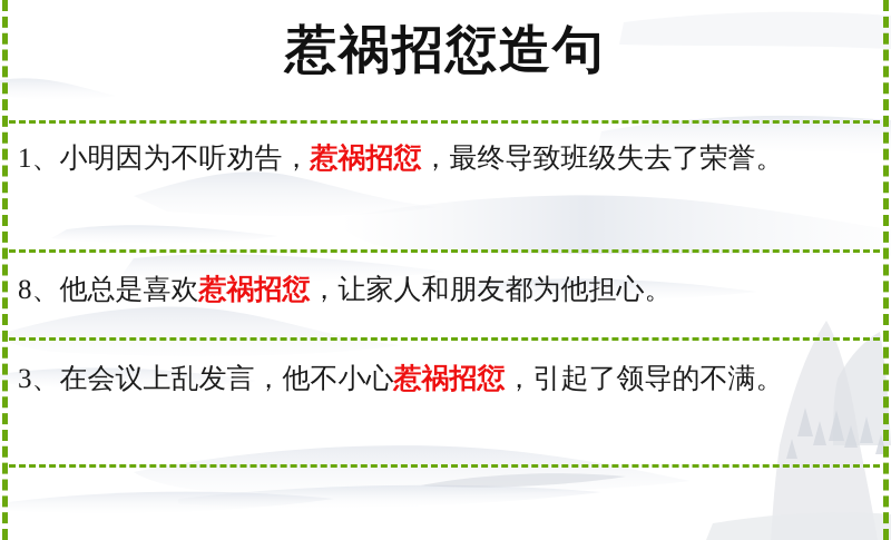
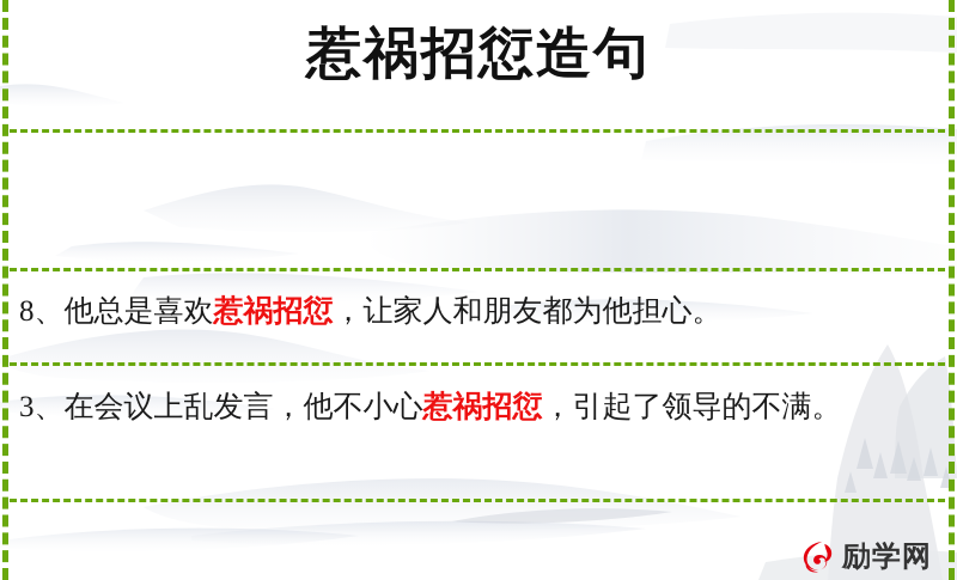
  惹祸招愆造句
- 1、小明因为不听劝告，惹祸招愆，最终导致班级失去了荣誉。
  8、他总是喜欢惹祸招愆，让家人和朋友都为他担心。
  3、在会议上乱发言，他不小心惹祸招愆，引起了领导的不满。
+ 励学网
